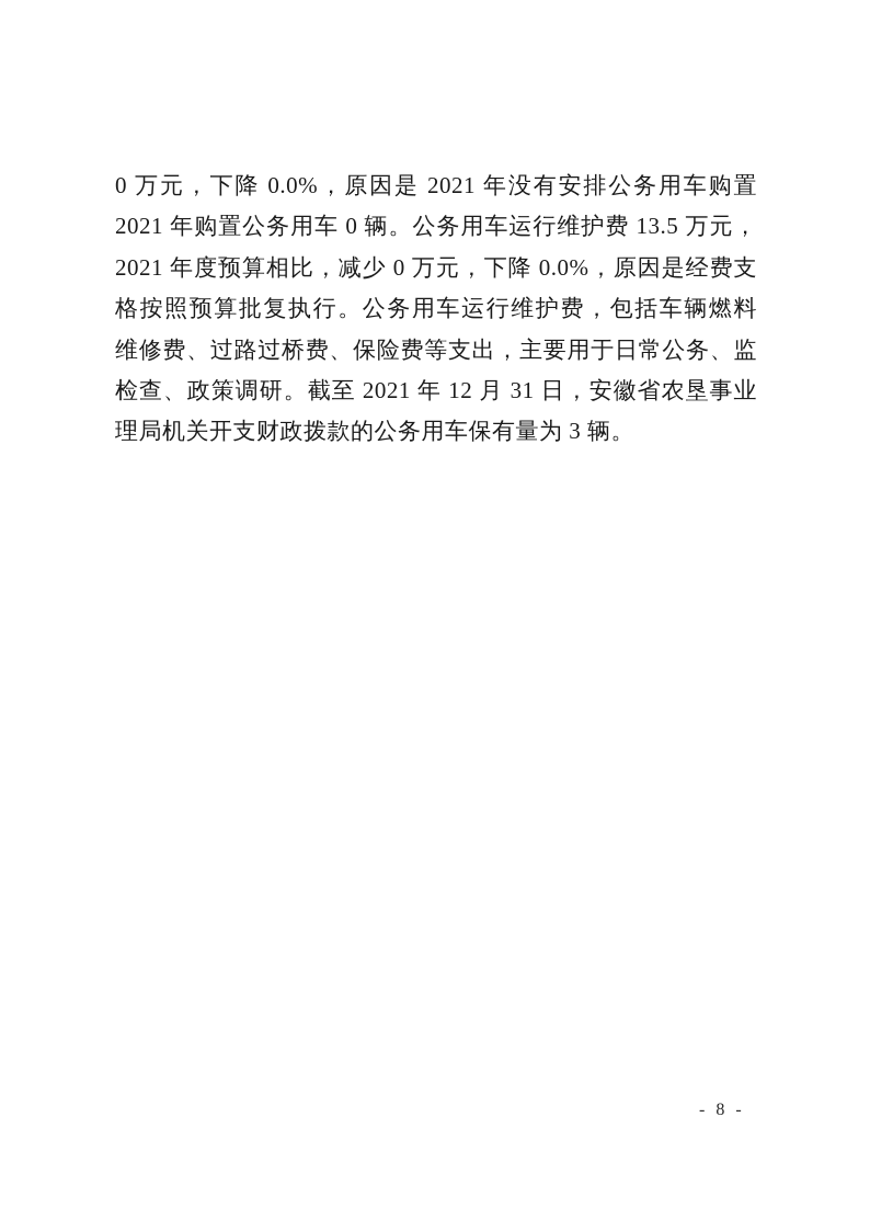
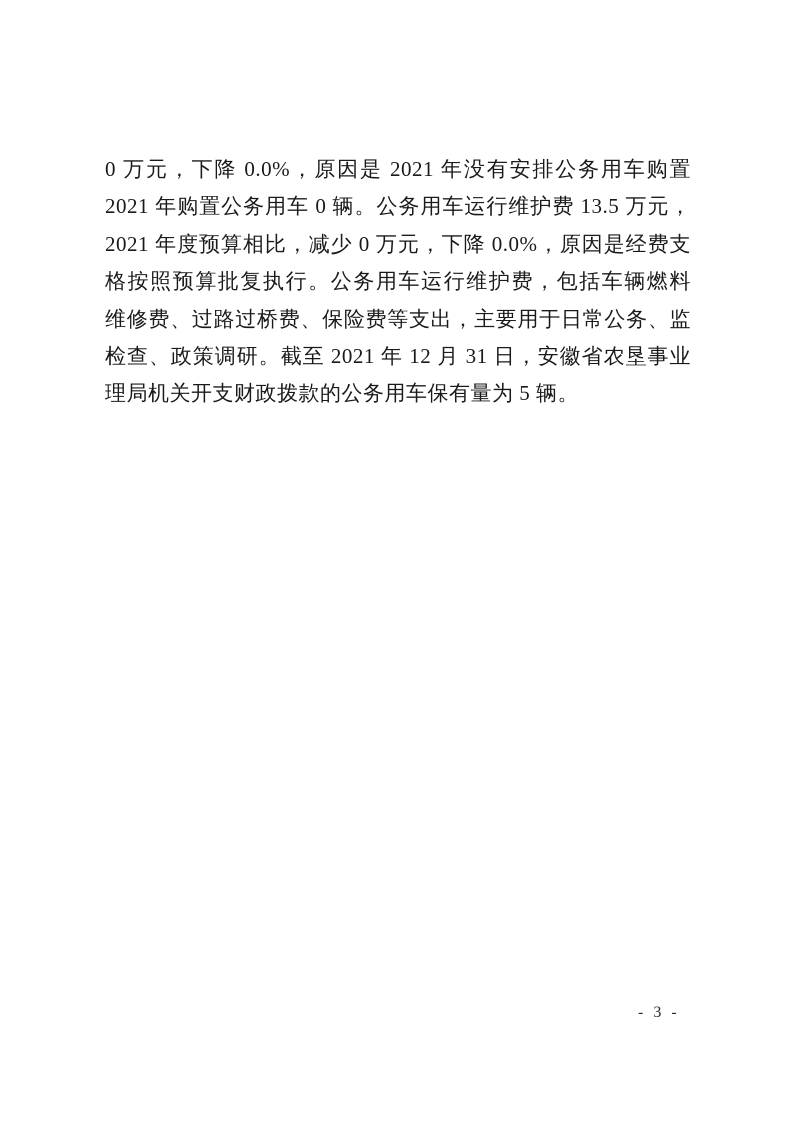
  0 万元，下降 0.0%，原因是 2021 年没有安排公务用车购置
  2021 年购置公务用车 0 辆。公务用车运行维护费 13.5 万元，
  2021 年度预算相比，减少 0 万元，下降 0.0%，原因是经费支
  格按照预算批复执行。公务用车运行维护费，包括车辆燃料
  维修费、过路过桥费、保险费等支出，主要用于日常公务、监
  检查、政策调研。截至 2021 年 12 月 31 日，安徽省农垦事业
- 理局机关开支财政拨款的公务用车保有量为 3 辆。
+ 理局机关开支财政拨款的公务用车保有量为 5 辆。
- - 8 -
+ - 3 -
